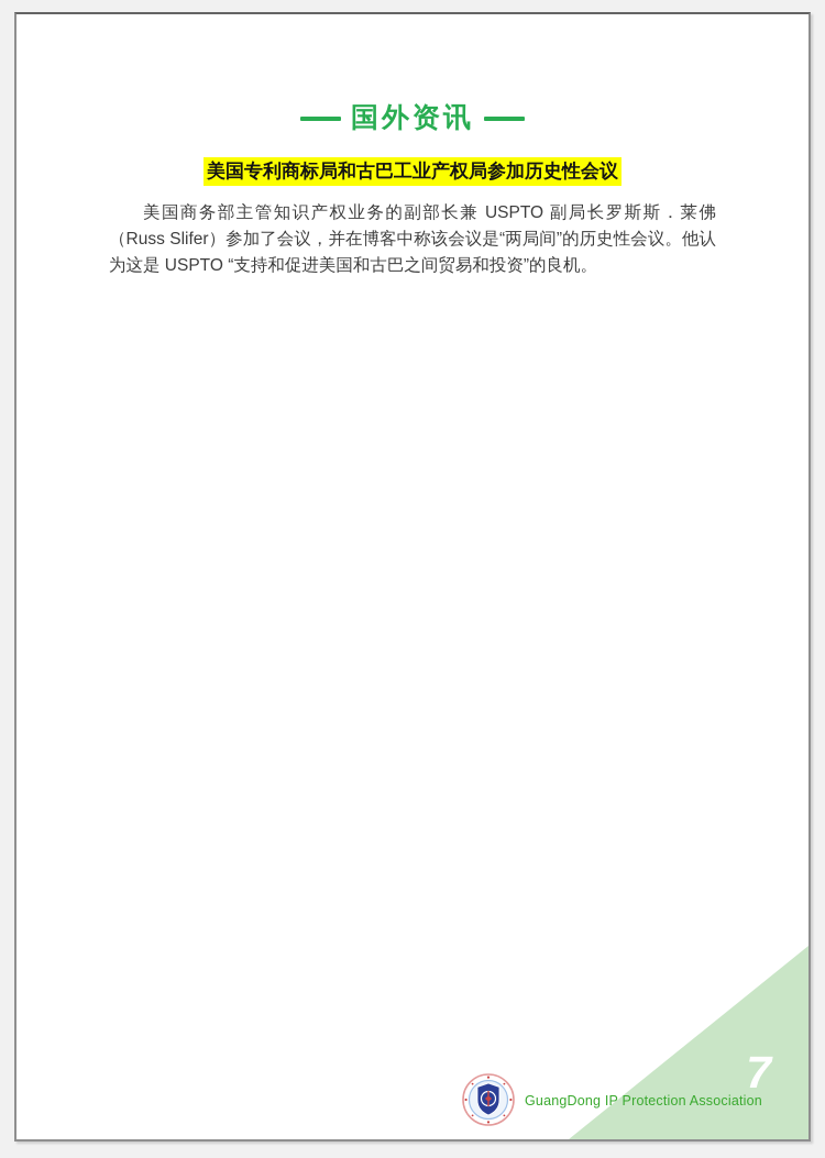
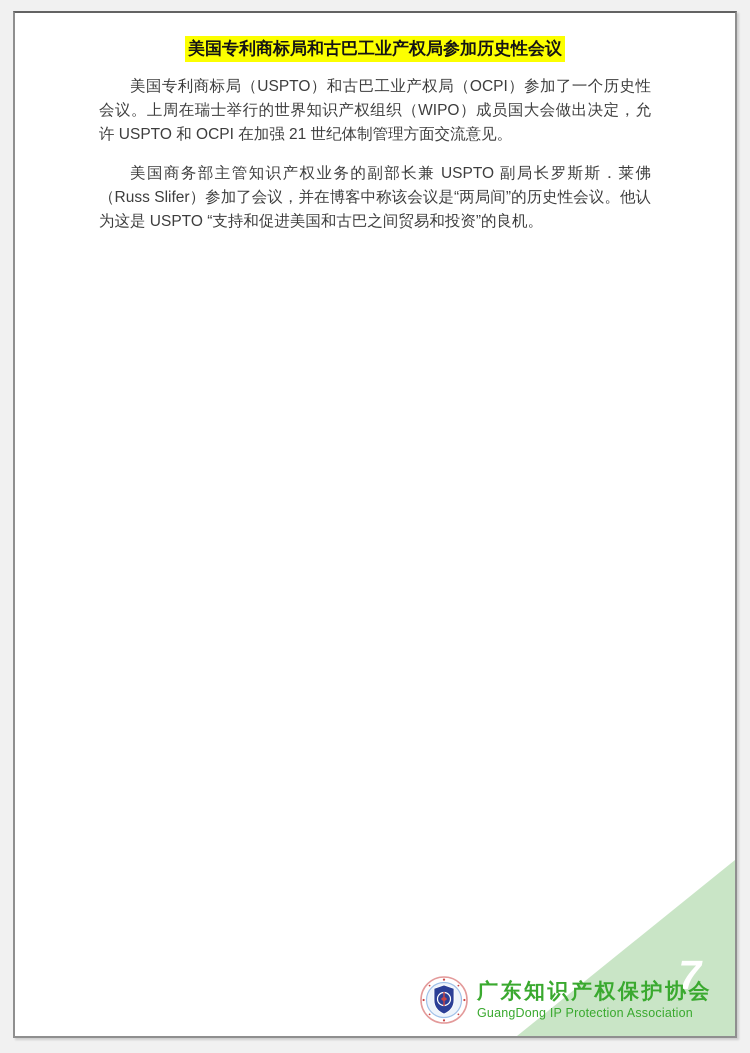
  7
- 国外资讯
  美国专利商标局和古巴工业产权局参加历史性会议
+ 美国专利商标局（USPTO）和古巴工业产权局（OCPI）参加了一个历史性会议。上周在瑞士举行的世界知识产权组织（WIPO）成员国大会做出决定，允许 USPTO 和 OCPI 在加强 21 世纪体制管理方面交流意见。
  美国商务部主管知识产权业务的副部长兼 USPTO 副局长罗斯斯．莱佛（Russ Slifer）参加了会议，并在博客中称该会议是“两局间”的历史性会议。他认为这是 USPTO “支持和促进美国和古巴之间贸易和投资”的良机。
+ 广东知识产权保护协会
  GuangDong IP Protection Association
